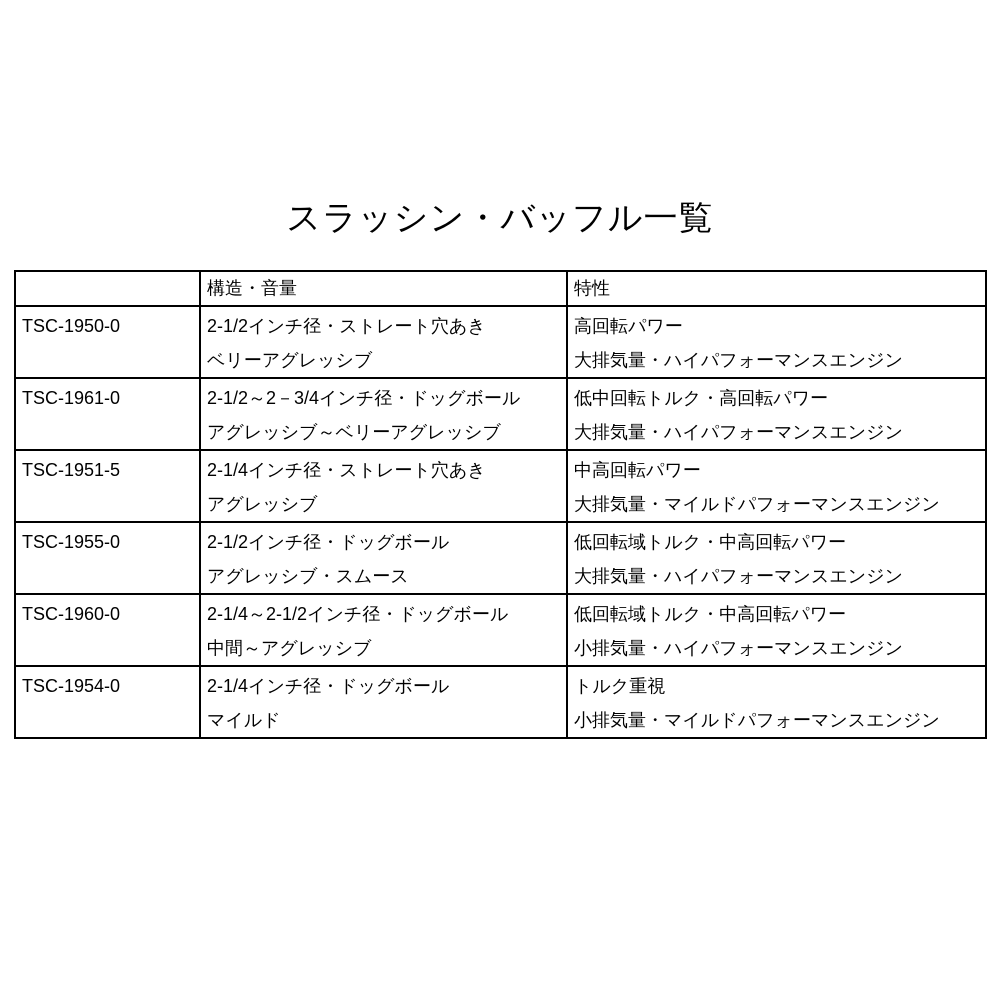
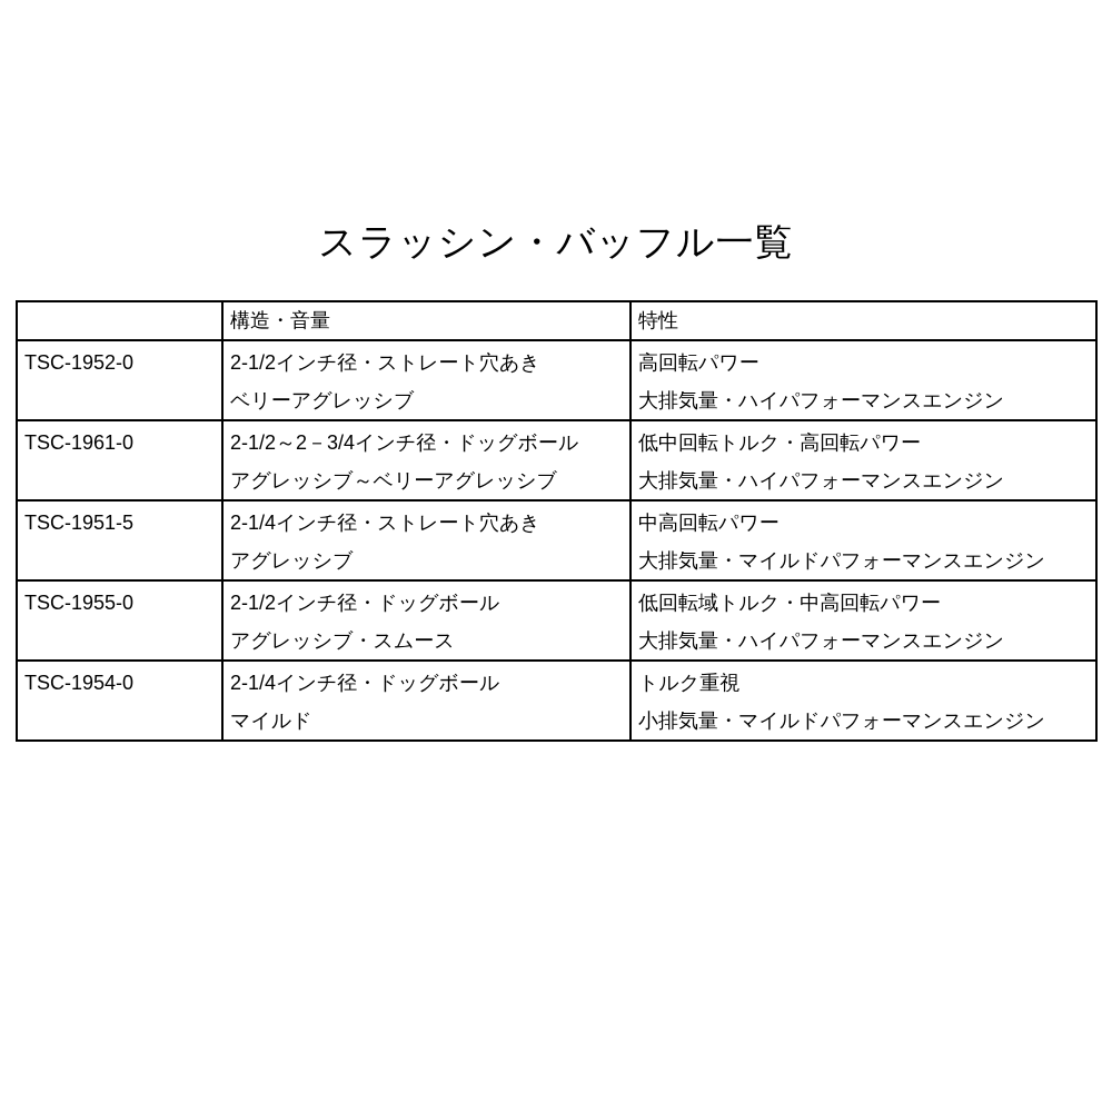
  スラッシン・バッフル一覧
  	構造・音量	特性
- TSC-1950-0	2-1/2インチ径・ストレート穴あき ベリーアグレッシブ	高回転パワー 大排気量・ハイパフォーマンスエンジン
+ TSC-1952-0	2-1/2インチ径・ストレート穴あき ベリーアグレッシブ	高回転パワー 大排気量・ハイパフォーマンスエンジン
  TSC-1961-0	2-1/2～2－3/4インチ径・ドッグボール アグレッシブ～ベリーアグレッシブ	低中回転トルク・高回転パワー 大排気量・ハイパフォーマンスエンジン
  TSC-1951-5	2-1/4インチ径・ストレート穴あき アグレッシブ	中高回転パワー 大排気量・マイルドパフォーマンスエンジン
  TSC-1955-0	2-1/2インチ径・ドッグボール アグレッシブ・スムース	低回転域トルク・中高回転パワー 大排気量・ハイパフォーマンスエンジン
- TSC-1960-0	2-1/4～2-1/2インチ径・ドッグボール 中間～アグレッシブ	低回転域トルク・中高回転パワー 小排気量・ハイパフォーマンスエンジン
  TSC-1954-0	2-1/4インチ径・ドッグボール マイルド	トルク重視 小排気量・マイルドパフォーマンスエンジン
